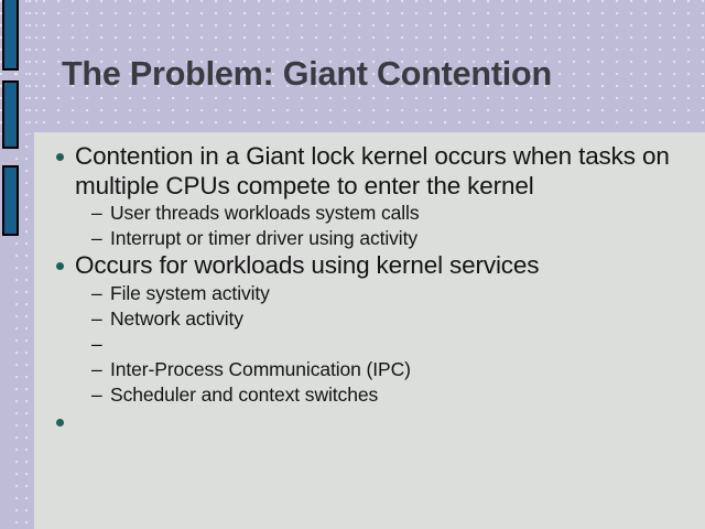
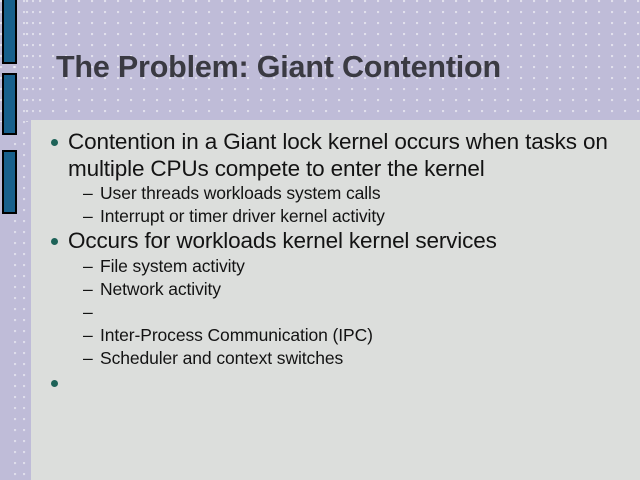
  The Problem: Giant Contention
  Contention in a Giant lock kernel occurs when tasks on multiple CPUs compete to enter the kernel
  –
  User threads workloads system calls
  –
- Interrupt or timer driver using activity
+ Interrupt or timer driver kernel activity
- Occurs for workloads using kernel services
+ Occurs for workloads kernel kernel services
  –
  File system activity
  –
  Network activity
  –
  –
  Inter-Process Communication (IPC)
  –
  Scheduler and context switches
